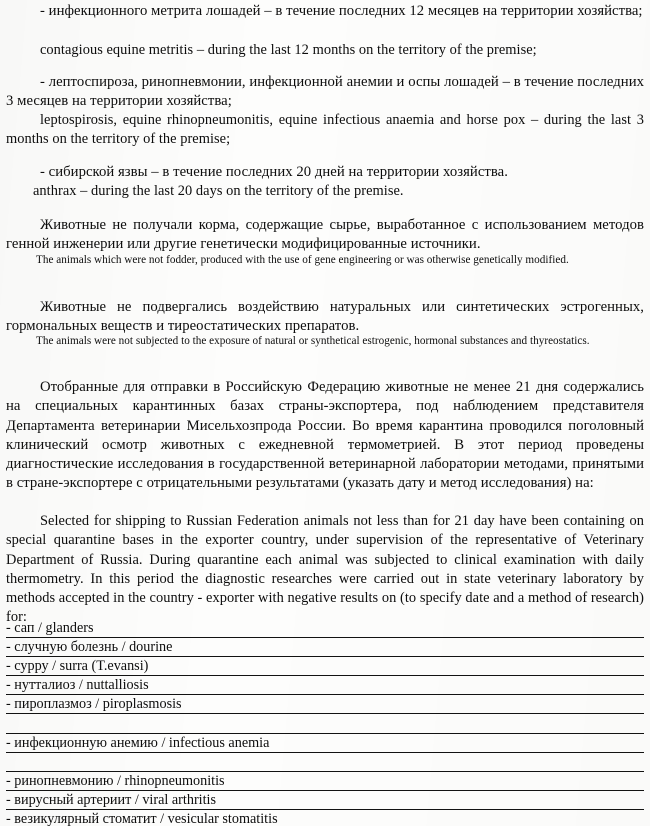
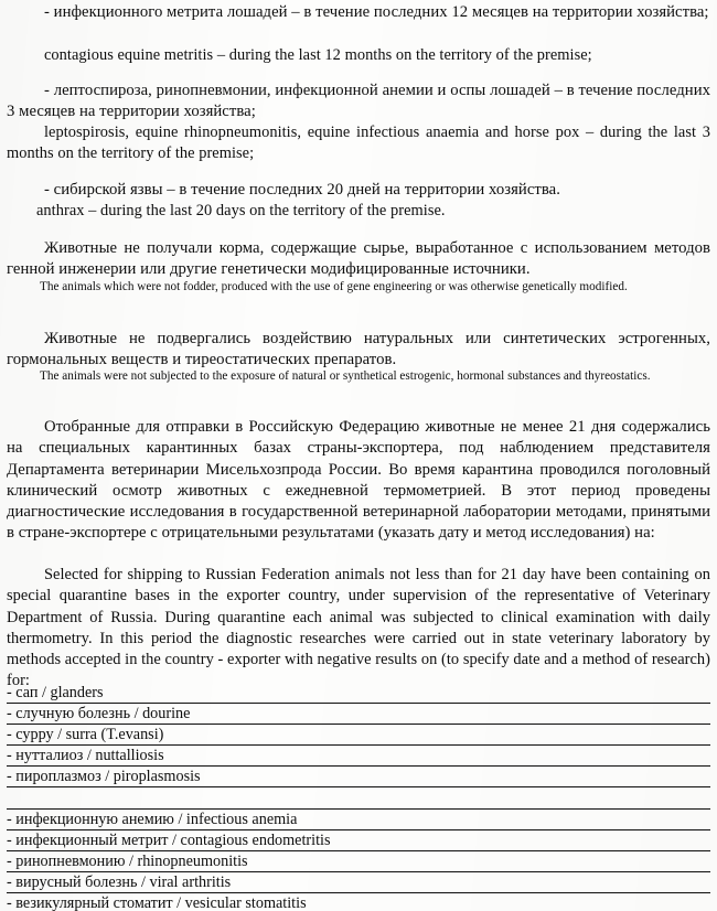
  - сап / glanders
  - случную болезнь / dourine
  - сурру / surra (T.evansi)
  - нутталиоз / nuttalliosis
  - пироплазмоз / piroplasmosis
  - инфекционную анемию / infectious anemia
+ - инфекционный метрит / contagious endometritis
  - ринопневмонию / rhinopneumonitis
- - вирусный артериит / viral arthritis
+ - вирусный болезнь / viral arthritis
  - везикулярный стоматит / vesicular stomatitis
